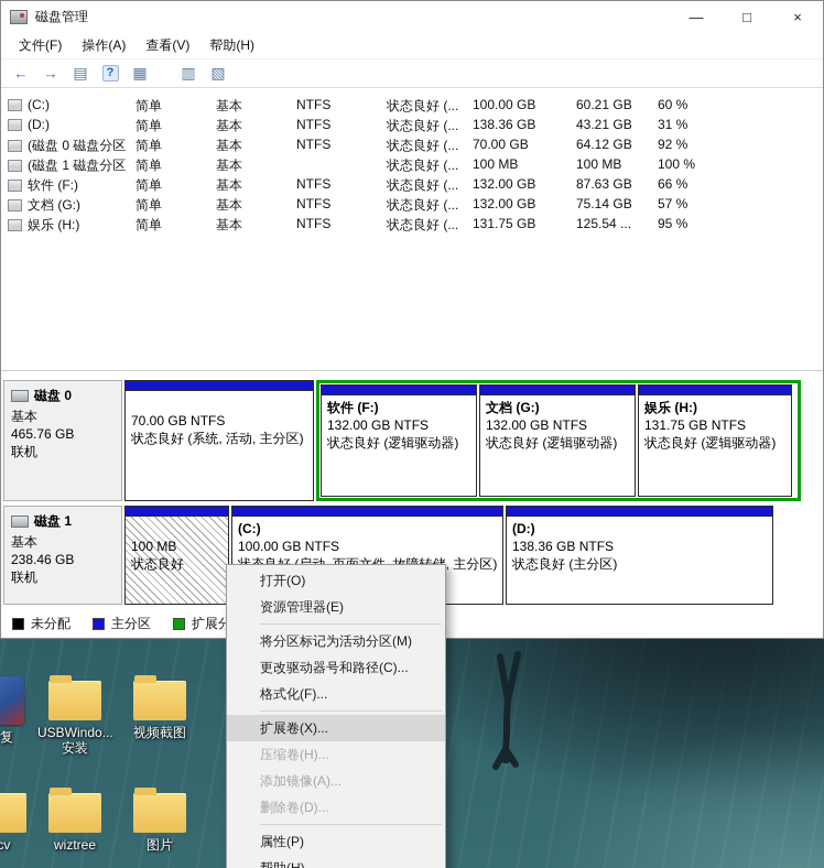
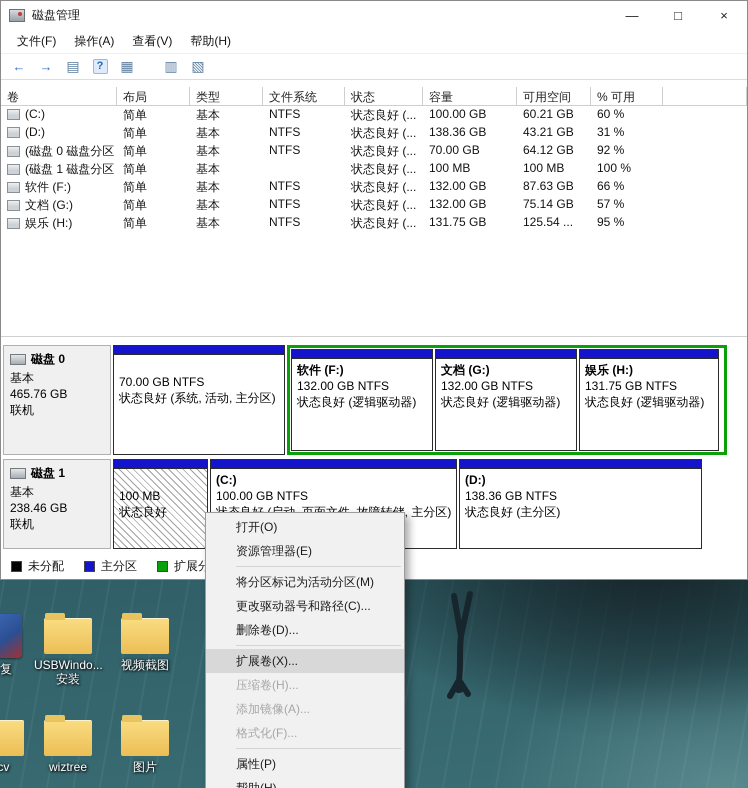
  USBWindo...
  安装
  视频截图
  wiztree
  图片
  磁盘管理
  —
  □
  ×
  文件(F)
  操作(A)
  查看(V)
  帮助(H)
  ←
  →
  ▤
  ?
  ▦
  ▥
  ▧
+ 卷
+ 布局
+ 类型
+ 文件系统
+ 状态
+ 容量
+ 可用空间
+ % 可用
  (C:)
  简单
  基本
  NTFS
  状态良好 (...
  100.00 GB
  60.21 GB
  60 %
  (D:)
  简单
  基本
  NTFS
  状态良好 (...
  138.36 GB
  43.21 GB
  31 %
  (磁盘 0 磁盘分区
  简单
  基本
  NTFS
  状态良好 (...
  70.00 GB
  64.12 GB
  92 %
  (磁盘 1 磁盘分区
  简单
  基本
  状态良好 (...
  100 MB
  100 MB
  100 %
  软件 (F:)
  简单
  基本
  NTFS
  状态良好 (...
  132.00 GB
  87.63 GB
  66 %
  文档 (G:)
  简单
  基本
  NTFS
  状态良好 (...
  132.00 GB
  75.14 GB
  57 %
  娱乐 (H:)
  简单
  基本
  NTFS
  状态良好 (...
  131.75 GB
  125.54 ...
  95 %
  磁盘 0
  基本
  465.76 GB
  联机
  70.00 GB NTFS
  状态良好 (系统, 活动, 主分区)
  软件 (F:)
  132.00 GB NTFS
  状态良好 (逻辑驱动器)
  文档 (G:)
  132.00 GB NTFS
  状态良好 (逻辑驱动器)
  娱乐 (H:)
  131.75 GB NTFS
  状态良好 (逻辑驱动器)
  磁盘 1
  基本
  238.46 GB
  联机
  100 MB
  状态良好
  (C:)
  100.00 GB NTFS
  (D:)
  138.36 GB NTFS
  状态良好 (主分区)
  未分配
  主分区
  扩展分
  打开(O)
  资源管理器(E)
  将分区标记为活动分区(M)
  更改驱动器号和路径(C)...
- 格式化(F)...
+ 删除卷(D)...
  扩展卷(X)...
  压缩卷(H)...
  添加镜像(A)...
- 删除卷(D)...
+ 格式化(F)...
  属性(P)
